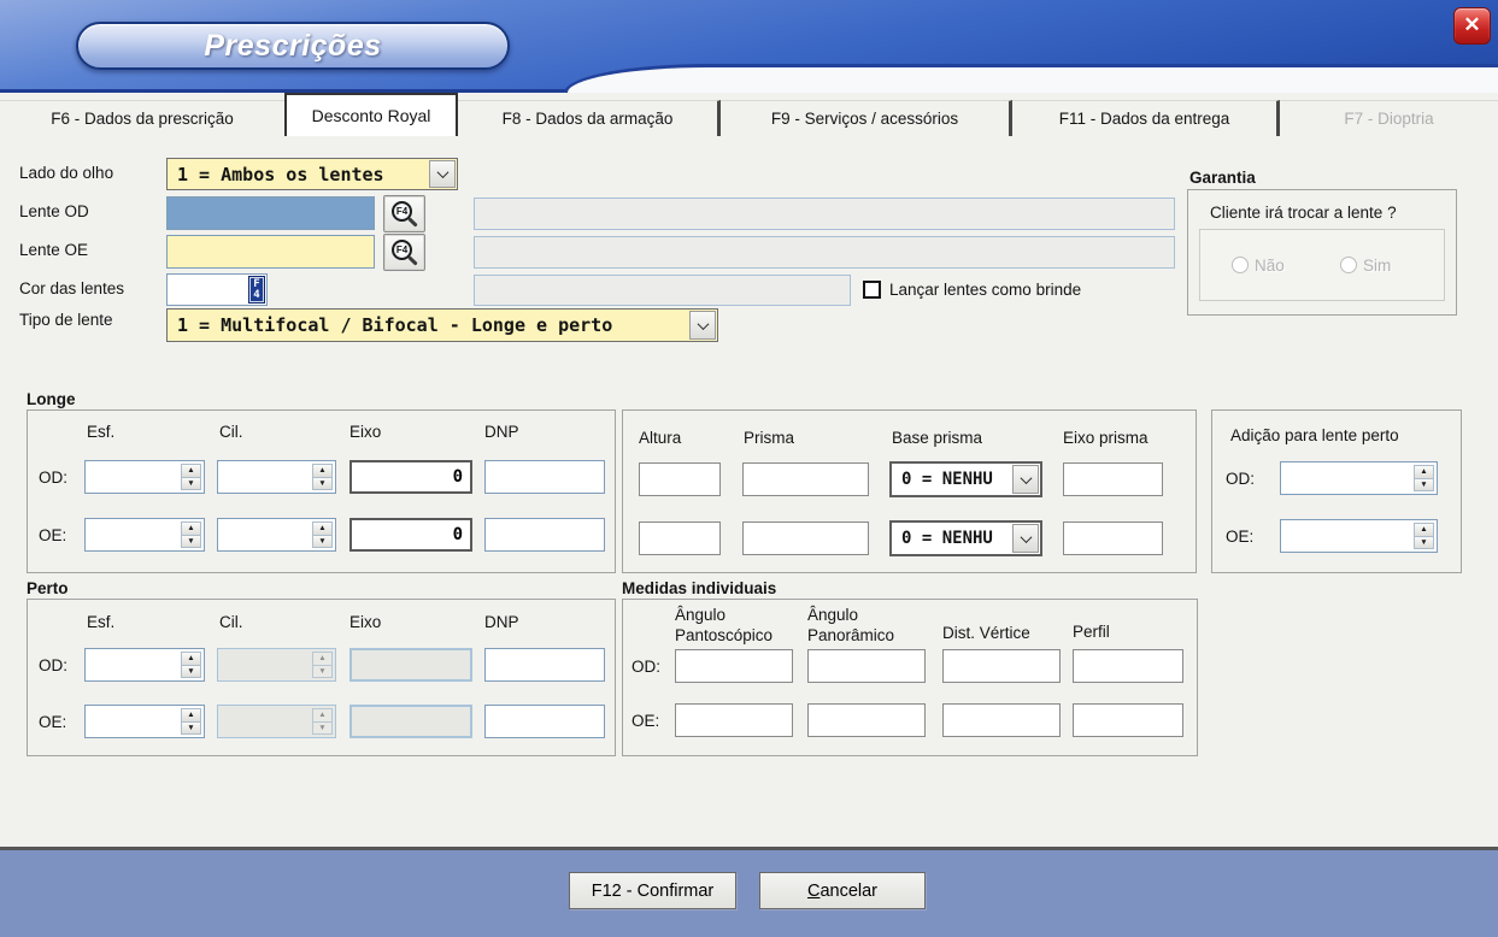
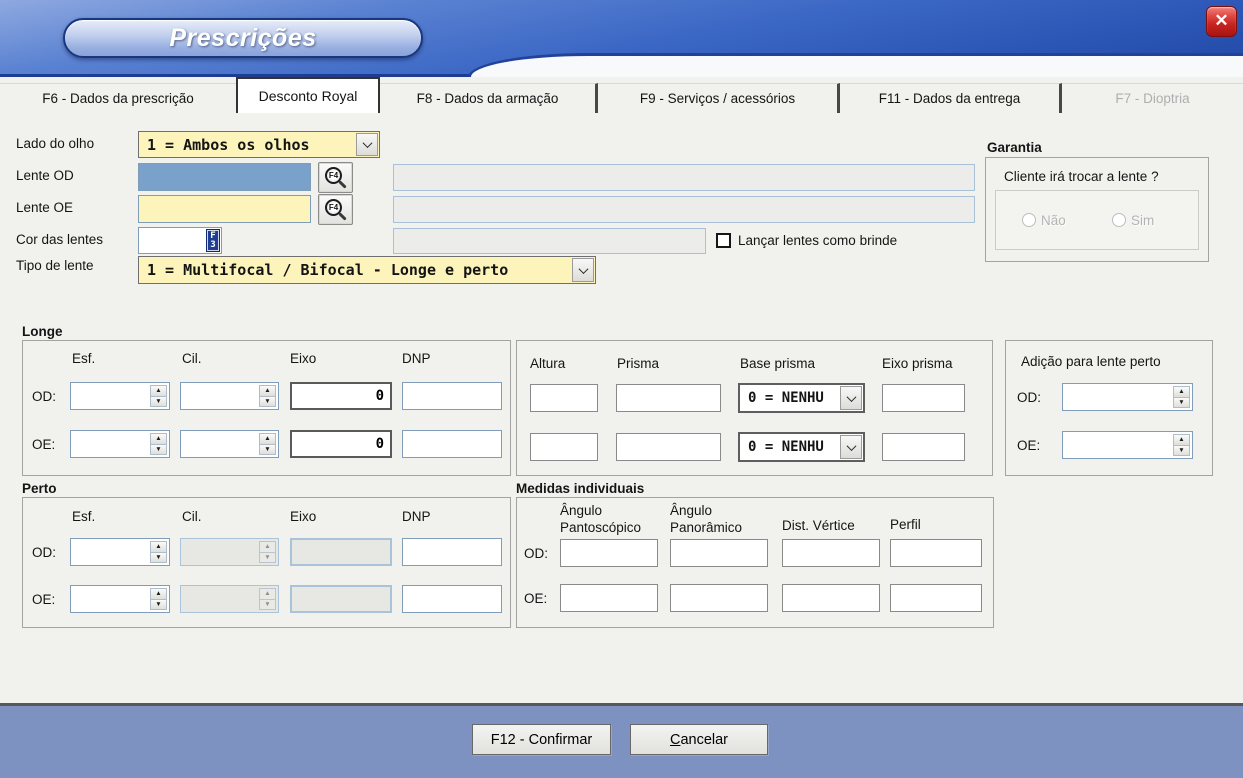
  Prescrições
  ✕
  F6 - Dados da prescrição
  Desconto Royal
  F8 - Dados da armação
  F9 - Serviços / acessórios
  F11 - Dados da entrega
  F7 - Dioptria
  Lado do olho
  Lente OD
  Lente OE
  Cor das lentes
  Tipo de lente
- 1 = Ambos os lentes
+ 1 = Ambos os olhos
  F4
  F4
  F
- 4
+ 3
  Lançar lentes como brinde
  1 = Multifocal / Bifocal - Longe e perto
  Garantia
  Cliente irá trocar a lente ?
  Não
  Sim
  Longe
  Esf.
  Cil.
  Eixo
  DNP
  OD:
  0
  OE:
  0
  Altura
  Prisma
  Base prisma
  Eixo prisma
  0 = NENHU
  0 = NENHU
  Adição para lente perto
  OD:
  OE:
  Perto
  Esf.
  Cil.
  Eixo
  DNP
  OD:
  OE:
  Medidas individuais
  Ângulo
  Pantoscópico
  Ângulo
  Panorâmico
  Dist. Vértice
  Perfil
  OD:
  OE:
  F12 - Confirmar
  Cancelar
